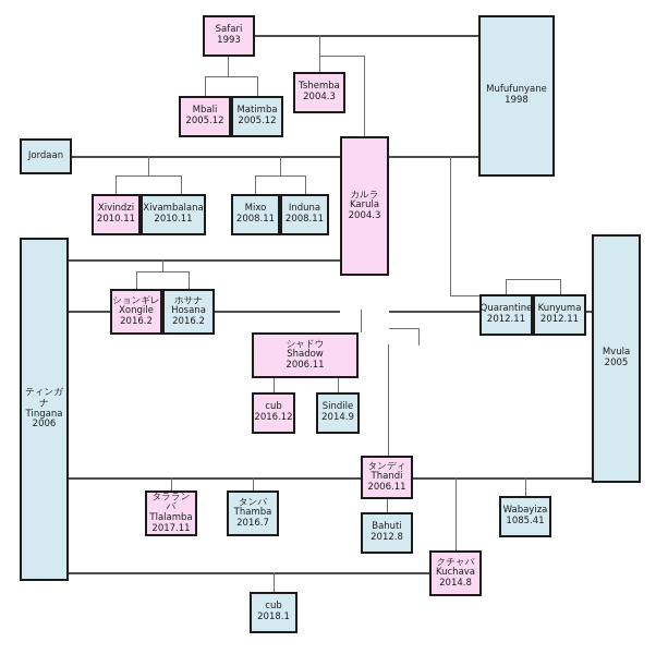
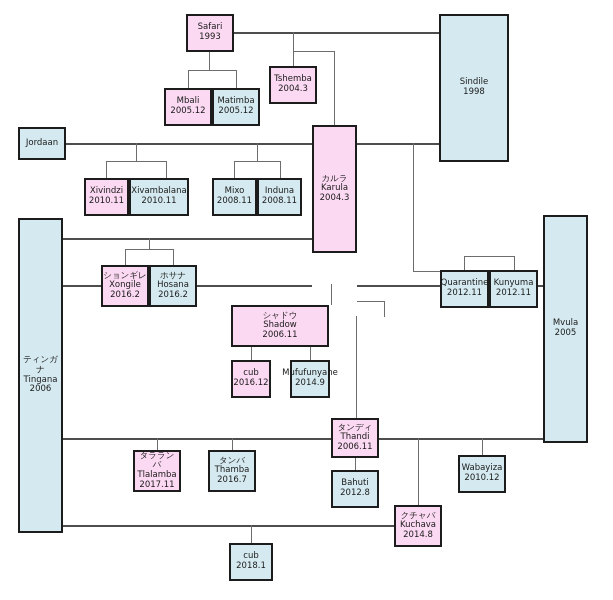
  Safari
  1993
- Mufufunyane
+ Sindile
  1998
  Tshemba
  2004.3
  Mbali
  2005.12
  Matimba
  2005.12
  Jordaan
  カルラ
  Karula
  2004.3
  Xivindzi
  2010.11
  Xivambalana
  2010.11
  Mixo
  2008.11
  Induna
  2008.11
  ティンガナ
  Tingana
  2006
  Mvula
  2005
  ションギレ
  Xongile
  2016.2
  ホサナ
  Hosana
  2016.2
  Quarantine
  2012.11
  Kunyuma
  2012.11
  シャドウ
  Shadow
  2006.11
  cub
  2016.12
- Sindile
+ Mufufunyane
  2014.9
  タンディ
  Thandi
  2006.11
  タララン バ
  Tlalamba
  2017.11
  タンバ
  Thamba
  2016.7
  Wabayiza
- 1085.41
+ 2010.12
  Bahuti
  2012.8
  クチャバ
  Kuchava
  2014.8
  cub
  2018.1
